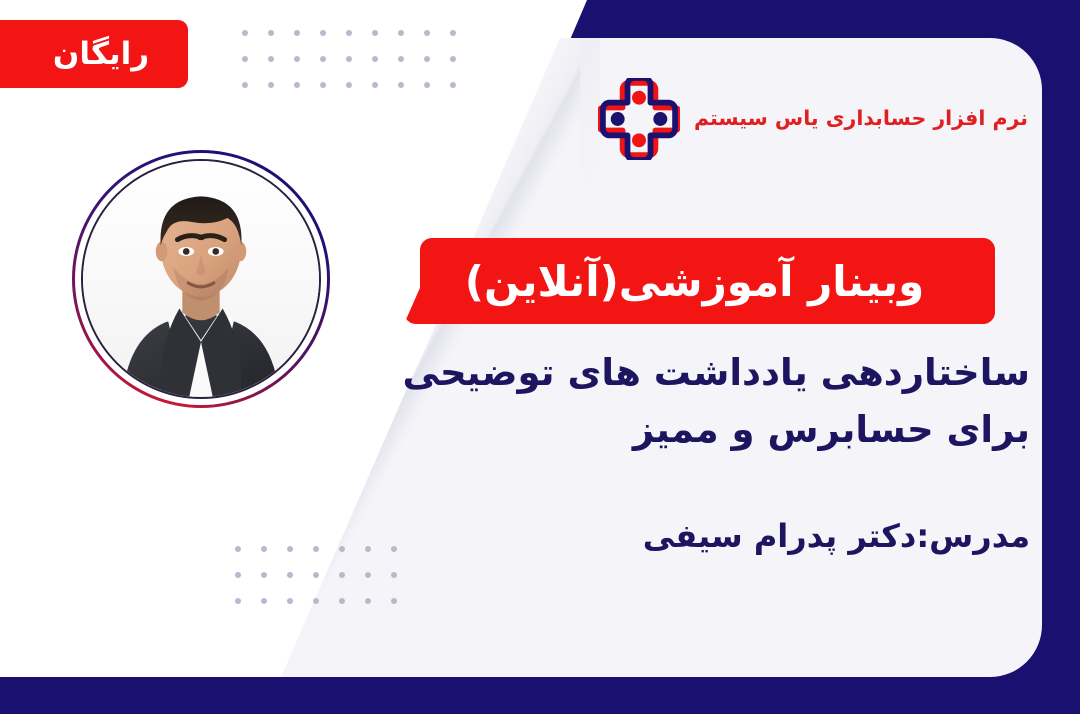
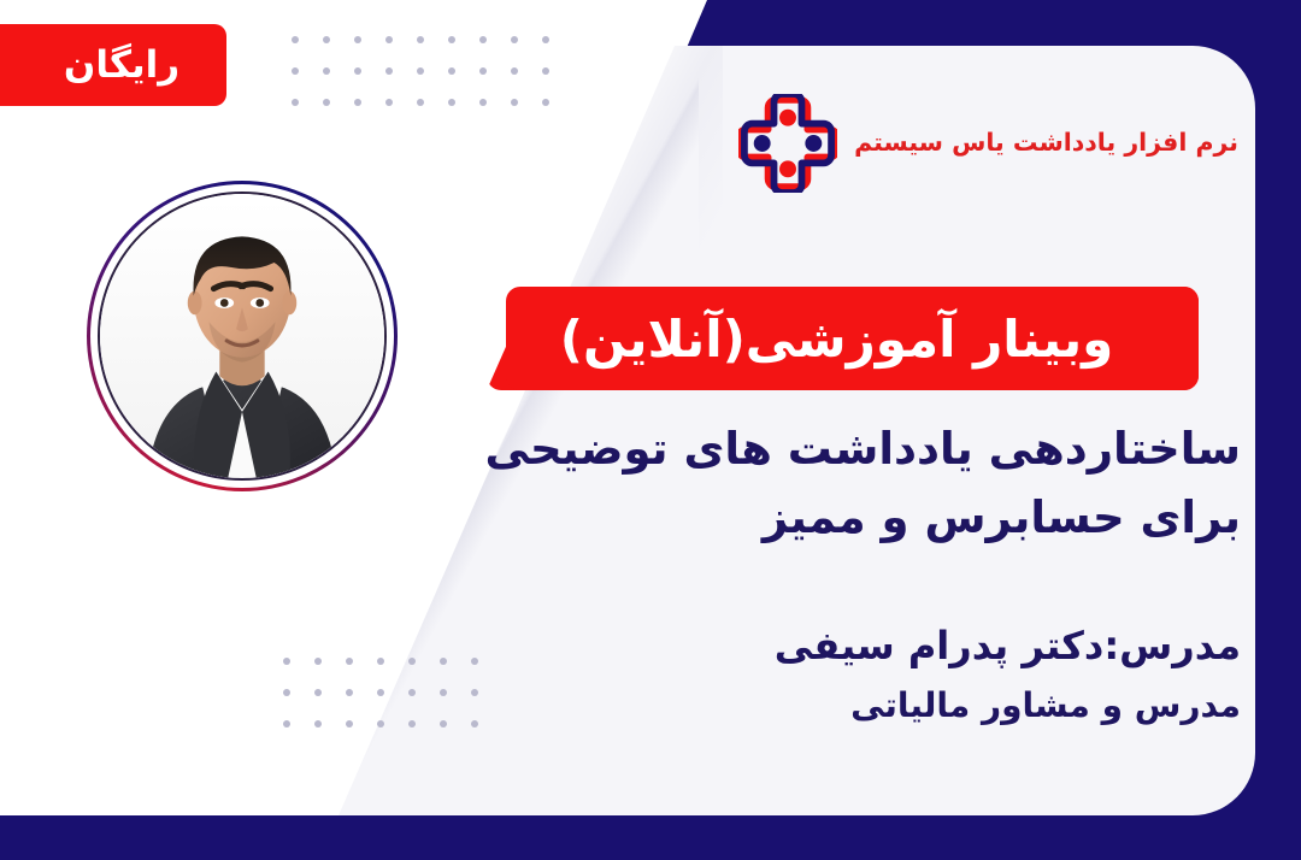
  رایگان
- نرم افزار حسابداری یاس سیستم
+ نرم افزار یادداشت یاس سیستم
  وبینار آموزشی(آنلاین)
  ساختاردهی یادداشت های توضیحی
  برای حسابرس و ممیز
  مدرس:دکتر پدرام سیفی
+ مدرس و مشاور مالیاتی
